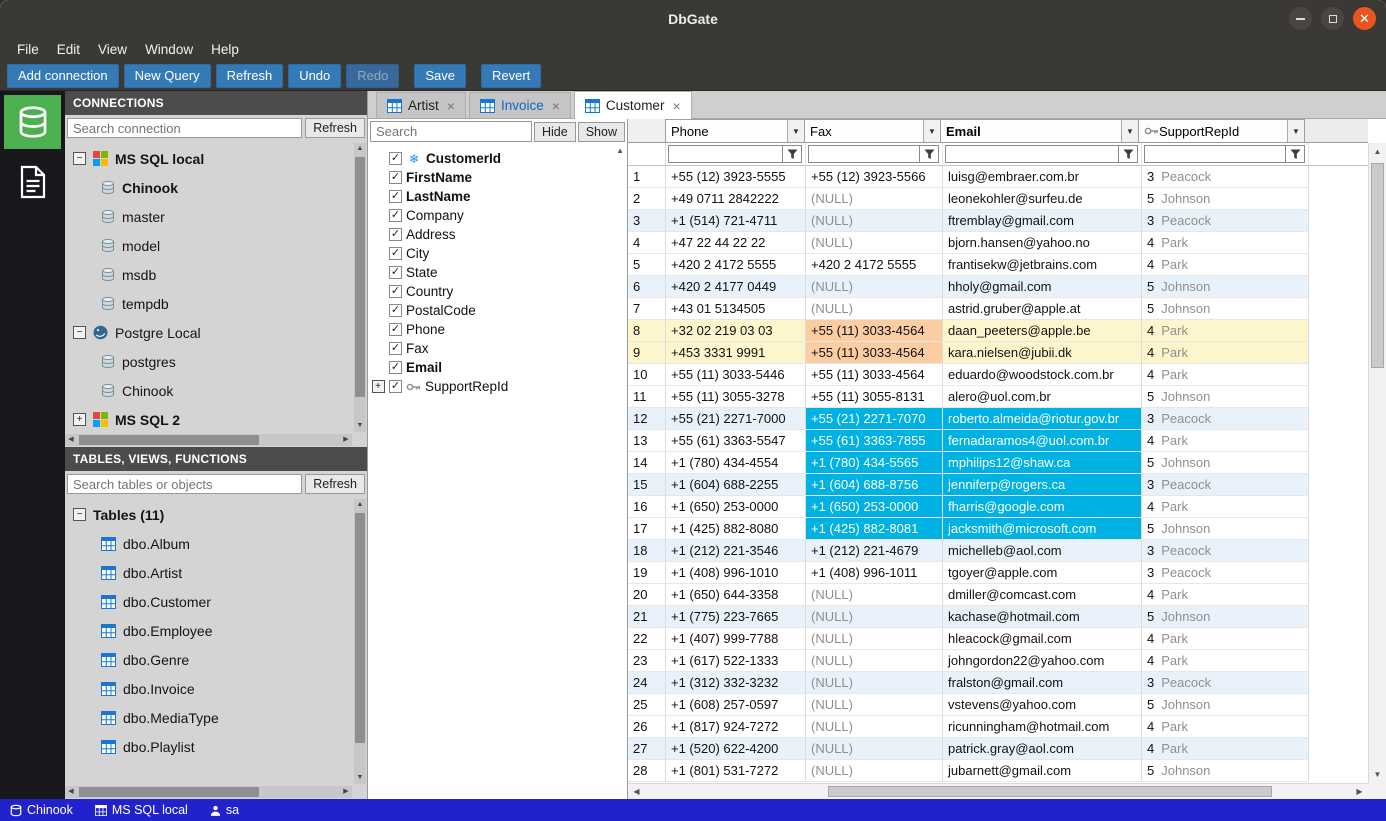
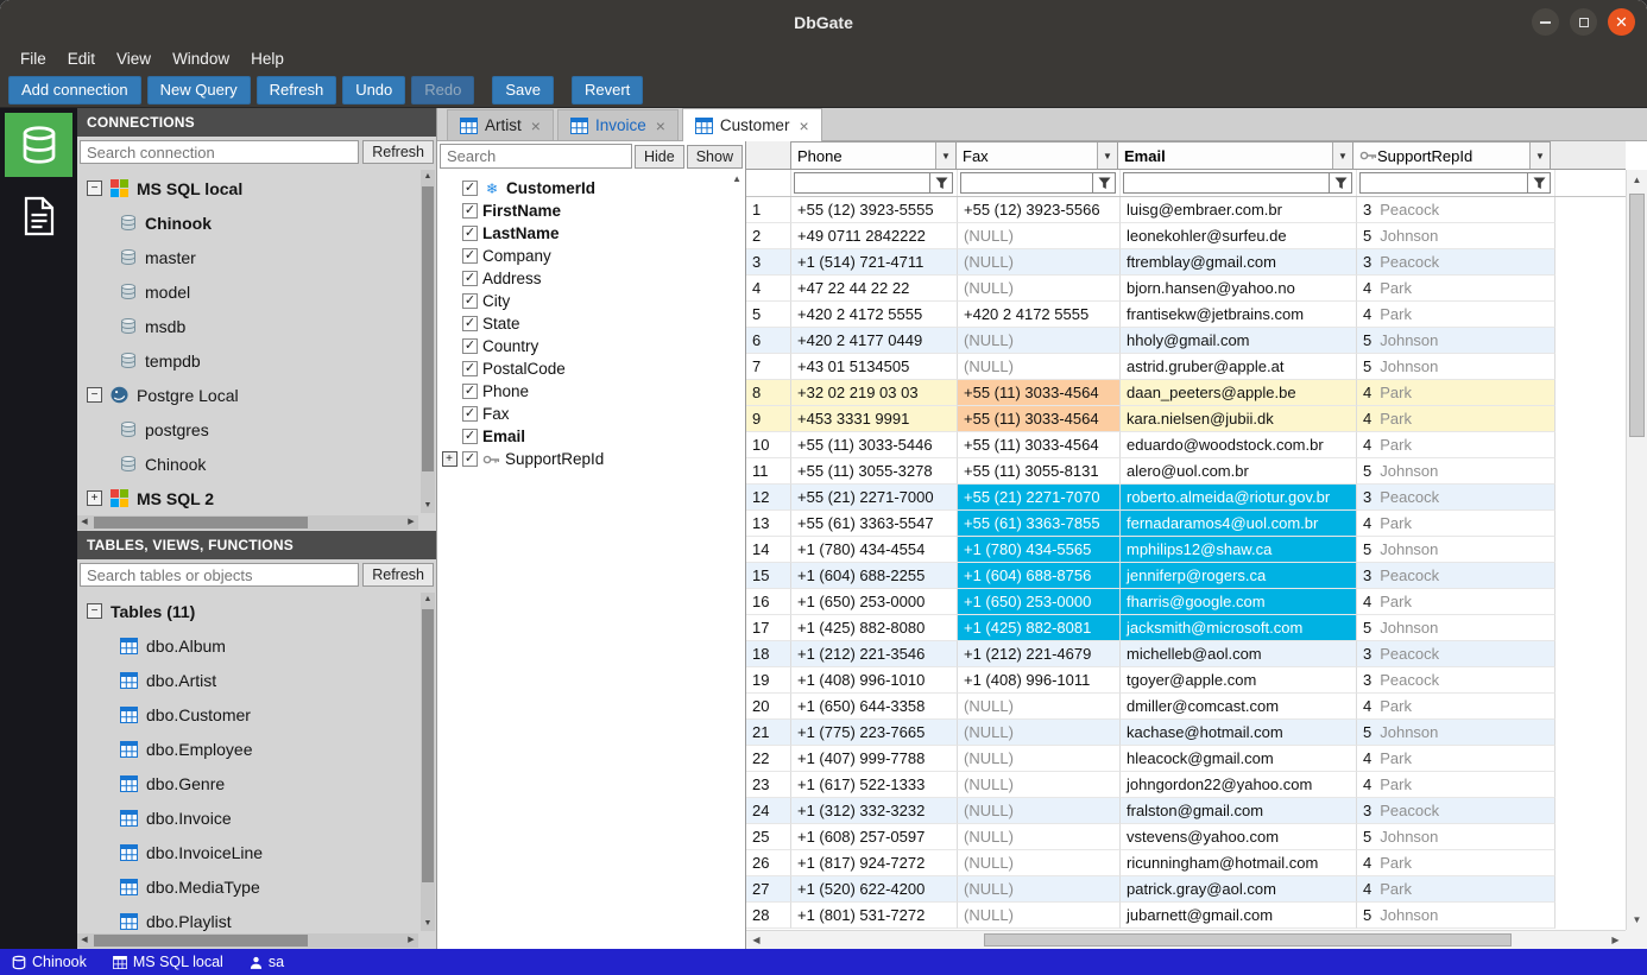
  DbGate
  ✕
  File
  Edit
  View
  Window
  Help
  Add connection
  New Query
  Refresh
  Undo
  Redo
  Save
  Revert
  CONNECTIONS
  Search connection
  Refresh
  −
  MS SQL local
  Chinook
  master
  model
  msdb
  tempdb
  −
  Postgre Local
  postgres
  Chinook
  +
  MS SQL 2
  TABLES, VIEWS, FUNCTIONS
  Search tables or objects
  Refresh
  −
  Tables (11)
  dbo.Album
  dbo.Artist
  dbo.Customer
  dbo.Employee
  dbo.Genre
  dbo.Invoice
+ dbo.InvoiceLine
  dbo.MediaType
  dbo.Playlist
  Artist
  ×
  Invoice
  ×
  Customer
  ×
  Search
  Hide
  Show
  ▲
  ✓
  ❄
  CustomerId
  ✓
  FirstName
  ✓
  LastName
  ✓
  Company
  ✓
  Address
  ✓
  City
  ✓
  State
  ✓
  Country
  ✓
  PostalCode
  ✓
  Phone
  ✓
  Fax
  ✓
  Email
  +
  ✓
  SupportRepId
  Phone
  ▼
  Fax
  ▼
  Email
  ▼
  SupportRepId
  ▼
  1
  +55 (12) 3923-5555
  +55 (12) 3923-5566
  luisg@embraer.com.br
  3
  Peacock
  2
  +49 0711 2842222
  (NULL)
  leonekohler@surfeu.de
  5
  Johnson
  3
  +1 (514) 721-4711
  (NULL)
  ftremblay@gmail.com
  3
  Peacock
  4
  +47 22 44 22 22
  (NULL)
  bjorn.hansen@yahoo.no
  4
  Park
  5
  +420 2 4172 5555
  +420 2 4172 5555
  frantisekw@jetbrains.com
  4
  Park
  6
  +420 2 4177 0449
  (NULL)
  hholy@gmail.com
  5
  Johnson
  7
  +43 01 5134505
  (NULL)
  astrid.gruber@apple.at
  5
  Johnson
  8
  +32 02 219 03 03
  +55 (11) 3033-4564
  daan_peeters@apple.be
  4
  Park
  9
  +453 3331 9991
  +55 (11) 3033-4564
  kara.nielsen@jubii.dk
  4
  Park
  10
  +55 (11) 3033-5446
  +55 (11) 3033-4564
  eduardo@woodstock.com.br
  4
  Park
  11
  +55 (11) 3055-3278
  +55 (11) 3055-8131
  alero@uol.com.br
  5
  Johnson
  12
  +55 (21) 2271-7000
  +55 (21) 2271-7070
  roberto.almeida@riotur.gov.br
  3
  Peacock
  13
  +55 (61) 3363-5547
  +55 (61) 3363-7855
  fernadaramos4@uol.com.br
  4
  Park
  14
  +1 (780) 434-4554
  +1 (780) 434-5565
  mphilips12@shaw.ca
  5
  Johnson
  15
  +1 (604) 688-2255
  +1 (604) 688-8756
  jenniferp@rogers.ca
  3
  Peacock
  16
  +1 (650) 253-0000
  +1 (650) 253-0000
  fharris@google.com
  4
  Park
  17
  +1 (425) 882-8080
  +1 (425) 882-8081
  jacksmith@microsoft.com
  5
  Johnson
  18
  +1 (212) 221-3546
  +1 (212) 221-4679
  michelleb@aol.com
  3
  Peacock
  19
  +1 (408) 996-1010
  +1 (408) 996-1011
  tgoyer@apple.com
  3
  Peacock
  20
  +1 (650) 644-3358
  (NULL)
  dmiller@comcast.com
  4
  Park
  21
  +1 (775) 223-7665
  (NULL)
  kachase@hotmail.com
  5
  Johnson
  22
  +1 (407) 999-7788
  (NULL)
  hleacock@gmail.com
  4
  Park
  23
  +1 (617) 522-1333
  (NULL)
  johngordon22@yahoo.com
  4
  Park
  24
  +1 (312) 332-3232
  (NULL)
  fralston@gmail.com
  3
  Peacock
  25
  +1 (608) 257-0597
  (NULL)
  vstevens@yahoo.com
  5
  Johnson
  26
  +1 (817) 924-7272
  (NULL)
  ricunningham@hotmail.com
  4
  Park
  27
  +1 (520) 622-4200
  (NULL)
  patrick.gray@aol.com
  4
  Park
  28
  +1 (801) 531-7272
  (NULL)
  jubarnett@gmail.com
  5
  Johnson
  ▲
  ▼
  ◀
  ▶
  Chinook
  MS SQL local
  sa
